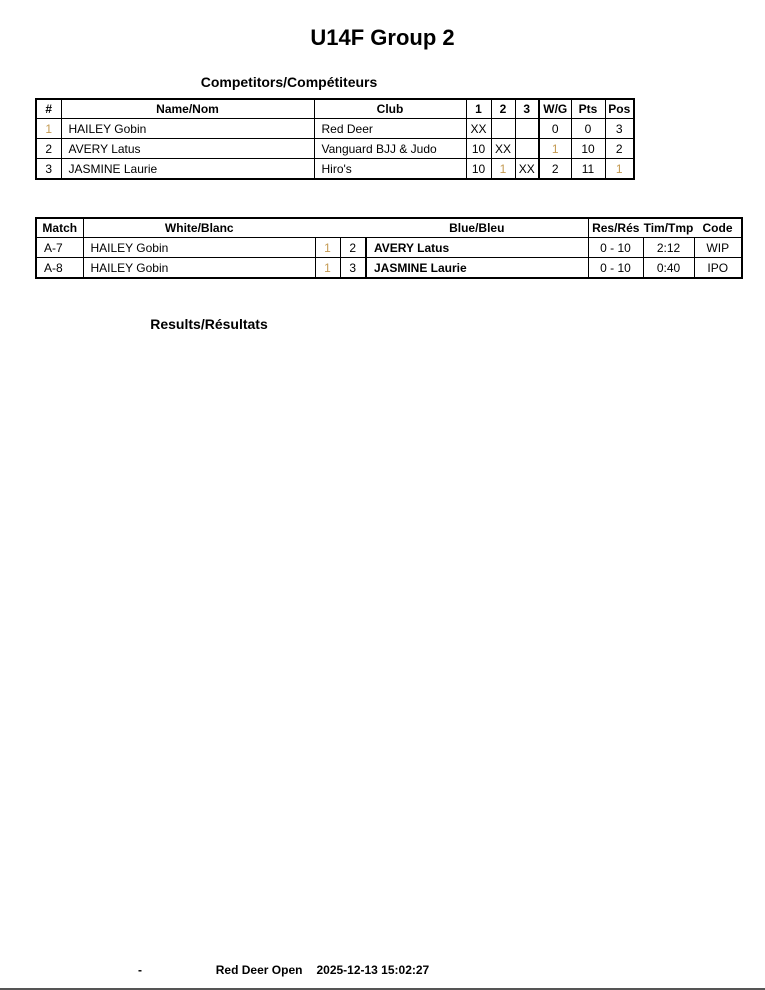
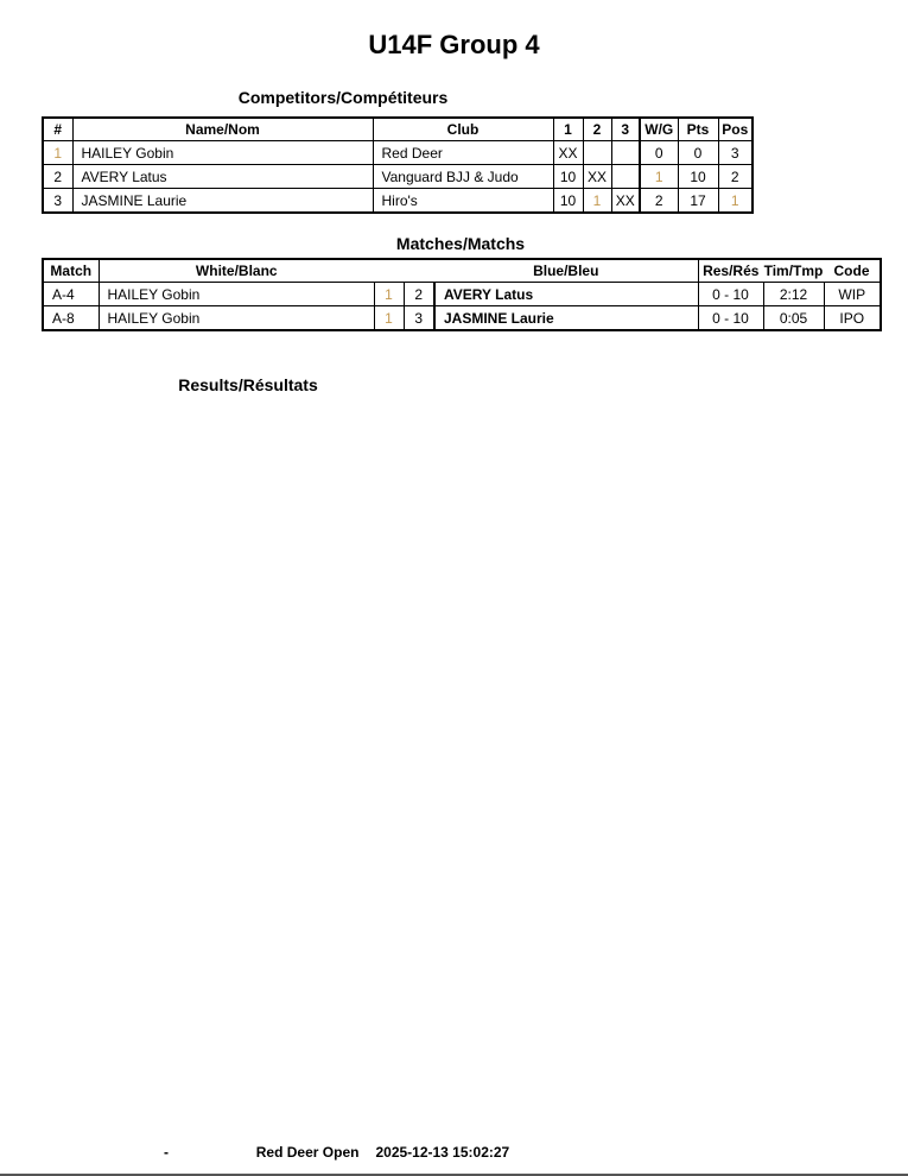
- U14F Group 2
+ U14F Group 4
  Competitors/Compétiteurs
  #	Name/Nom	Club	1	2	3	W/G	Pts	Pos
  1	HAILEY Gobin	Red Deer	XX			0	0	3
  2	AVERY Latus	Vanguard BJJ & Judo	10	XX		1	10	2
- 3	JASMINE Laurie	Hiro's	10	1	XX	2	11	1
+ 3	JASMINE Laurie	Hiro's	10	1	XX	2	17	1
+ Matches/Matchs
  Match	White/Blanc			Blue/Bleu	Res/Rés	Tim/Tmp	Code
- A-7	HAILEY Gobin	1	2	AVERY Latus	0 - 10	2:12	WIP
+ A-4	HAILEY Gobin	1	2	AVERY Latus	0 - 10	2:12	WIP
- A-8	HAILEY Gobin	1	3	JASMINE Laurie	0 - 10	0:40	IPO
+ A-8	HAILEY Gobin	1	3	JASMINE Laurie	0 - 10	0:05	IPO
  Results/Résultats
  -
  Red Deer Open 2025-12-13 15:02:27
